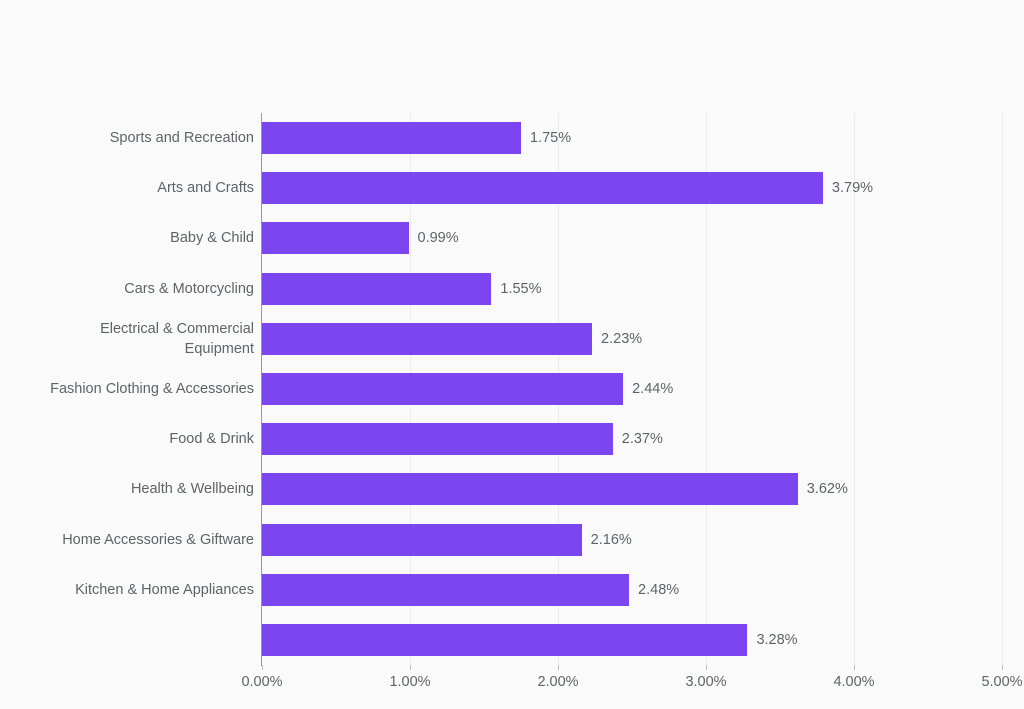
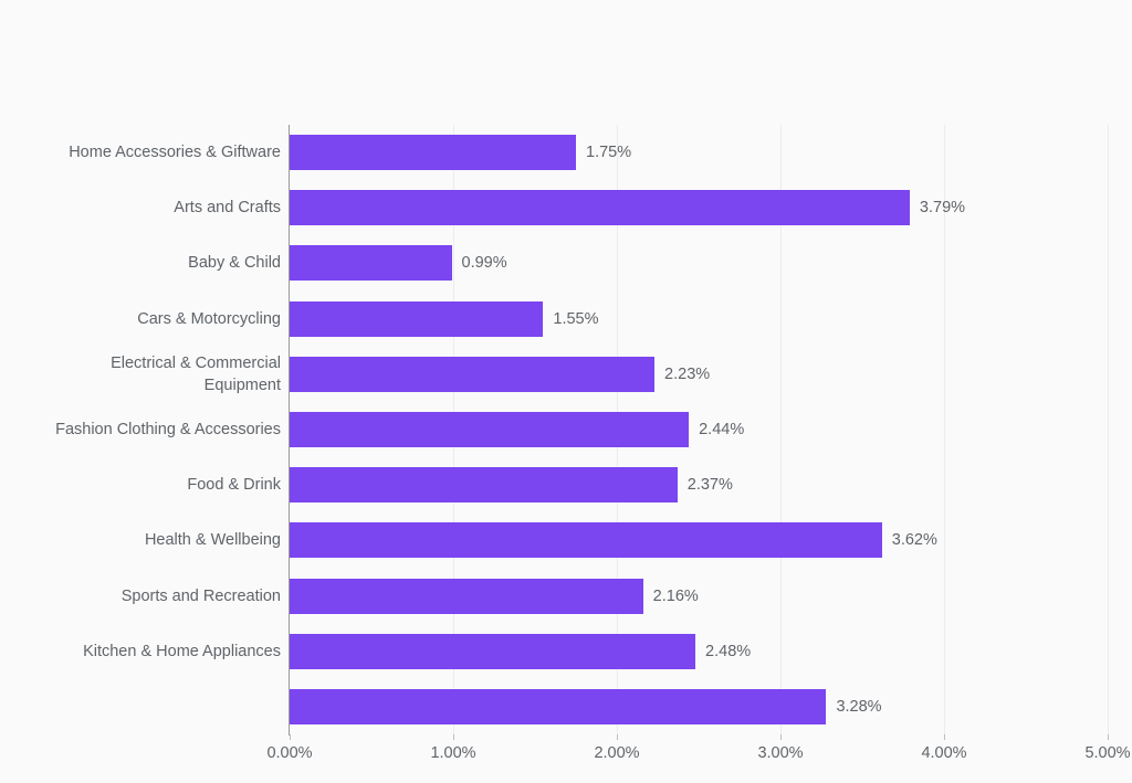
- Sports and Recreation
+ Home Accessories & Giftware
  1.75%
  Arts and Crafts
  3.79%
  Baby & Child
  0.99%
  Cars & Motorcycling
  1.55%
  Electrical & Commercial
  Equipment
  2.23%
  Fashion Clothing & Accessories
  2.44%
  Food & Drink
  2.37%
  Health & Wellbeing
  3.62%
- Home Accessories & Giftware
+ Sports and Recreation
  2.16%
  Kitchen & Home Appliances
  2.48%
  3.28%
  0.00%
  1.00%
  2.00%
  3.00%
  4.00%
  5.00%
